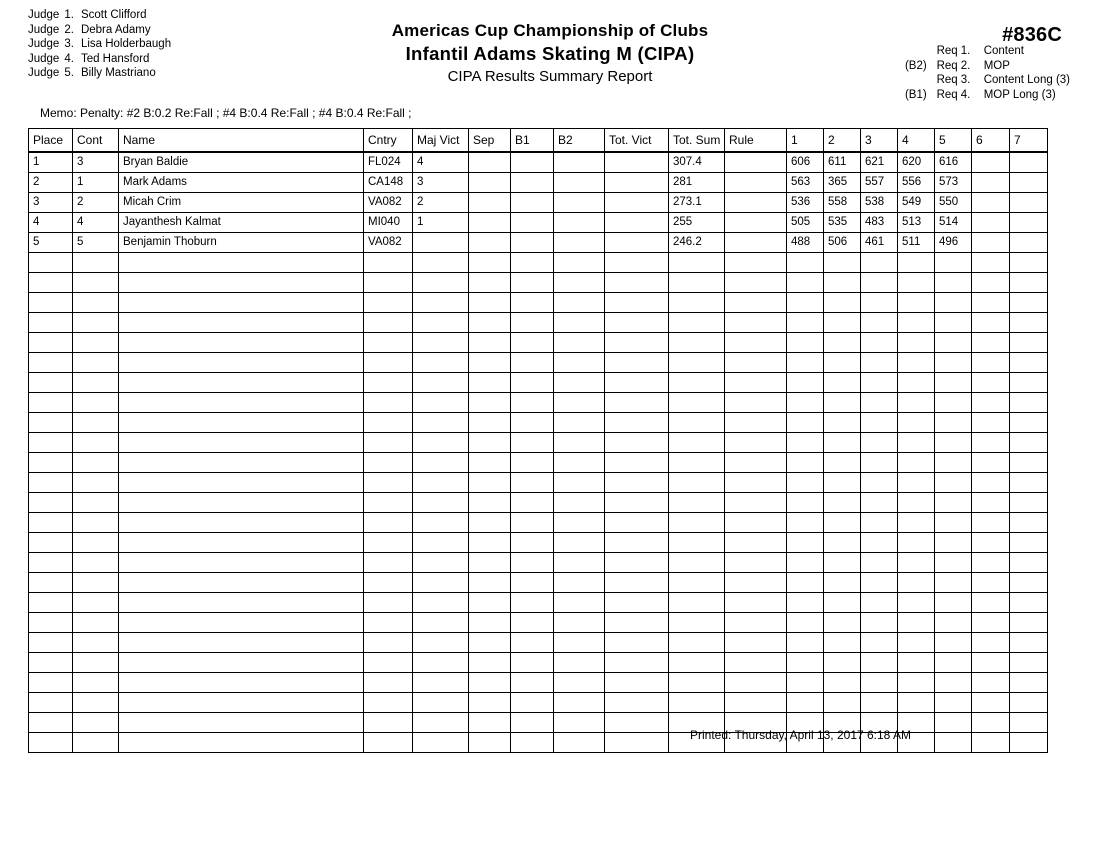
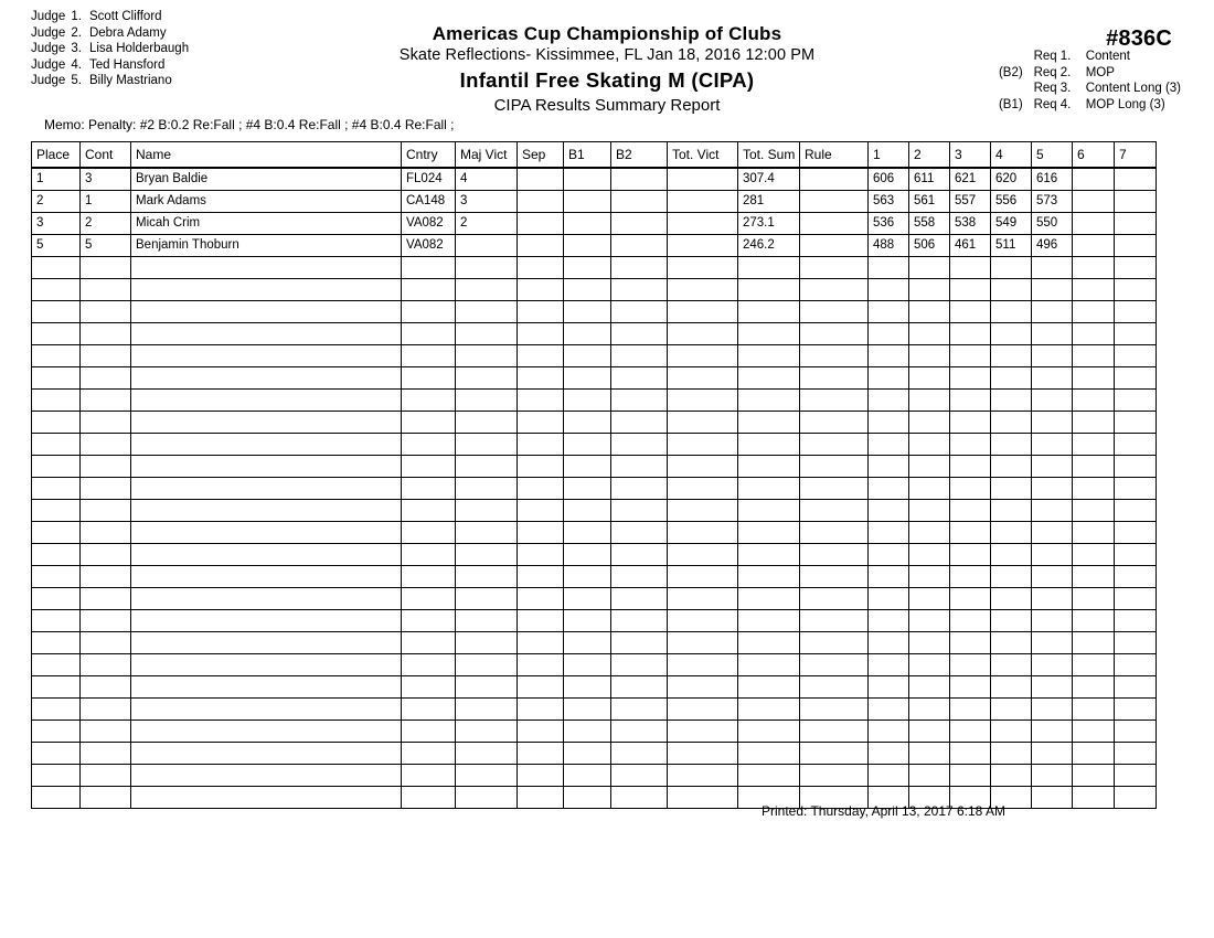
  Judge 1. Scott Clifford
  Judge 2. Debra Adamy
  Judge 3. Lisa Holderbaugh
  Judge 4. Ted Hansford
  Judge 5. Billy Mastriano
  Americas Cup Championship of Clubs
+ Skate Reflections- Kissimmee, FL Jan 18, 2016 12:00 PM
- Infantil Adams Skating M (CIPA)
+ Infantil Free Skating M (CIPA)
  CIPA Results Summary Report
  #836C
  Req
  1.
  Content
  (B2)
  Req
  2.
  MOP
  Req
  3.
  Content Long (3)
  (B1)
  Req
  4.
  MOP Long (3)
  Memo: Penalty: #2 B:0.2 Re:Fall ; #4 B:0.4 Re:Fall ; #4 B:0.4 Re:Fall ;
  Place	Cont	Name	Cntry	Maj Vict	Sep	B1	B2	Tot. Vict	Tot. Sum	Rule	1	2	3	4	5	6	7
  1	3	Bryan Baldie	FL024	4					307.4		606	611	621	620	616
- 2	1	Mark Adams	CA148	3					281		563	365	557	556	573
+ 2	1	Mark Adams	CA148	3					281		563	561	557	556	573
  3	2	Micah Crim	VA082	2					273.1		536	558	538	549	550
- 4	4	Jayanthesh Kalmat	MI040	1					255		505	535	483	513	514
  5	5	Benjamin Thoburn	VA082						246.2		488	506	461	511	496
  Printed: Thursday, April 13, 2017 6:18 AM
